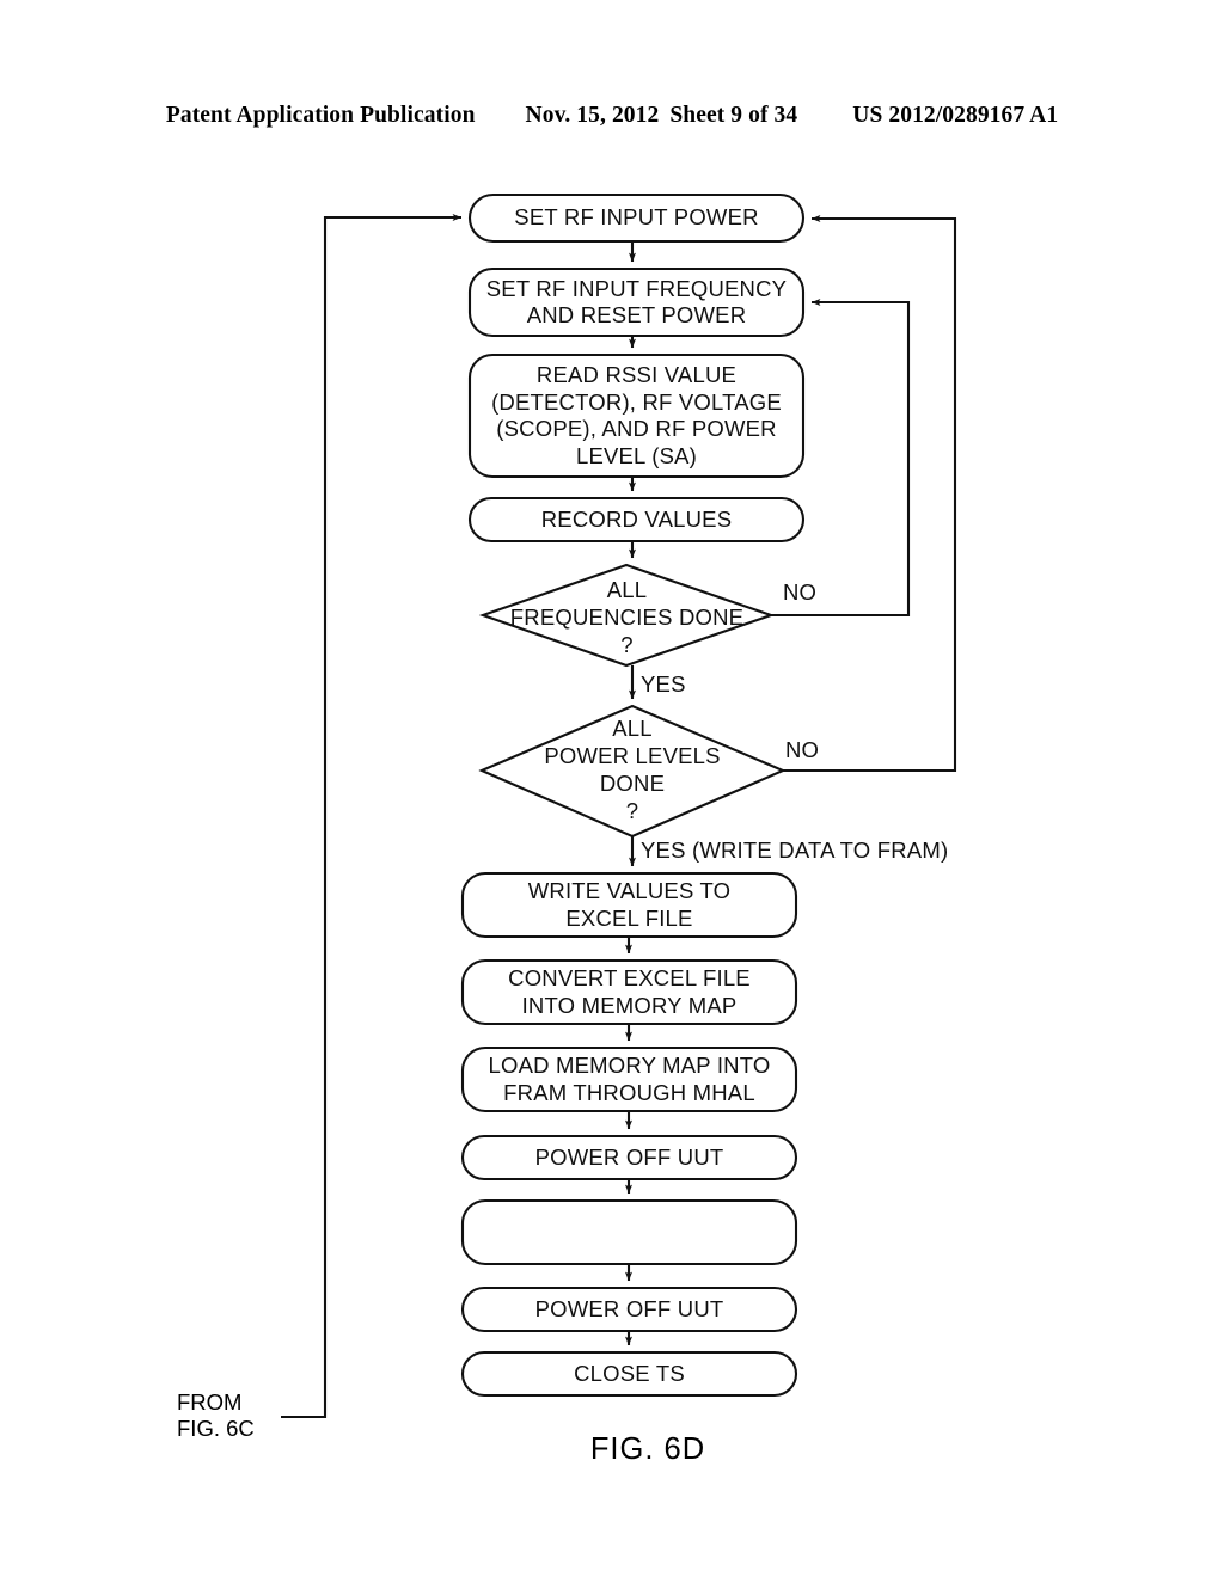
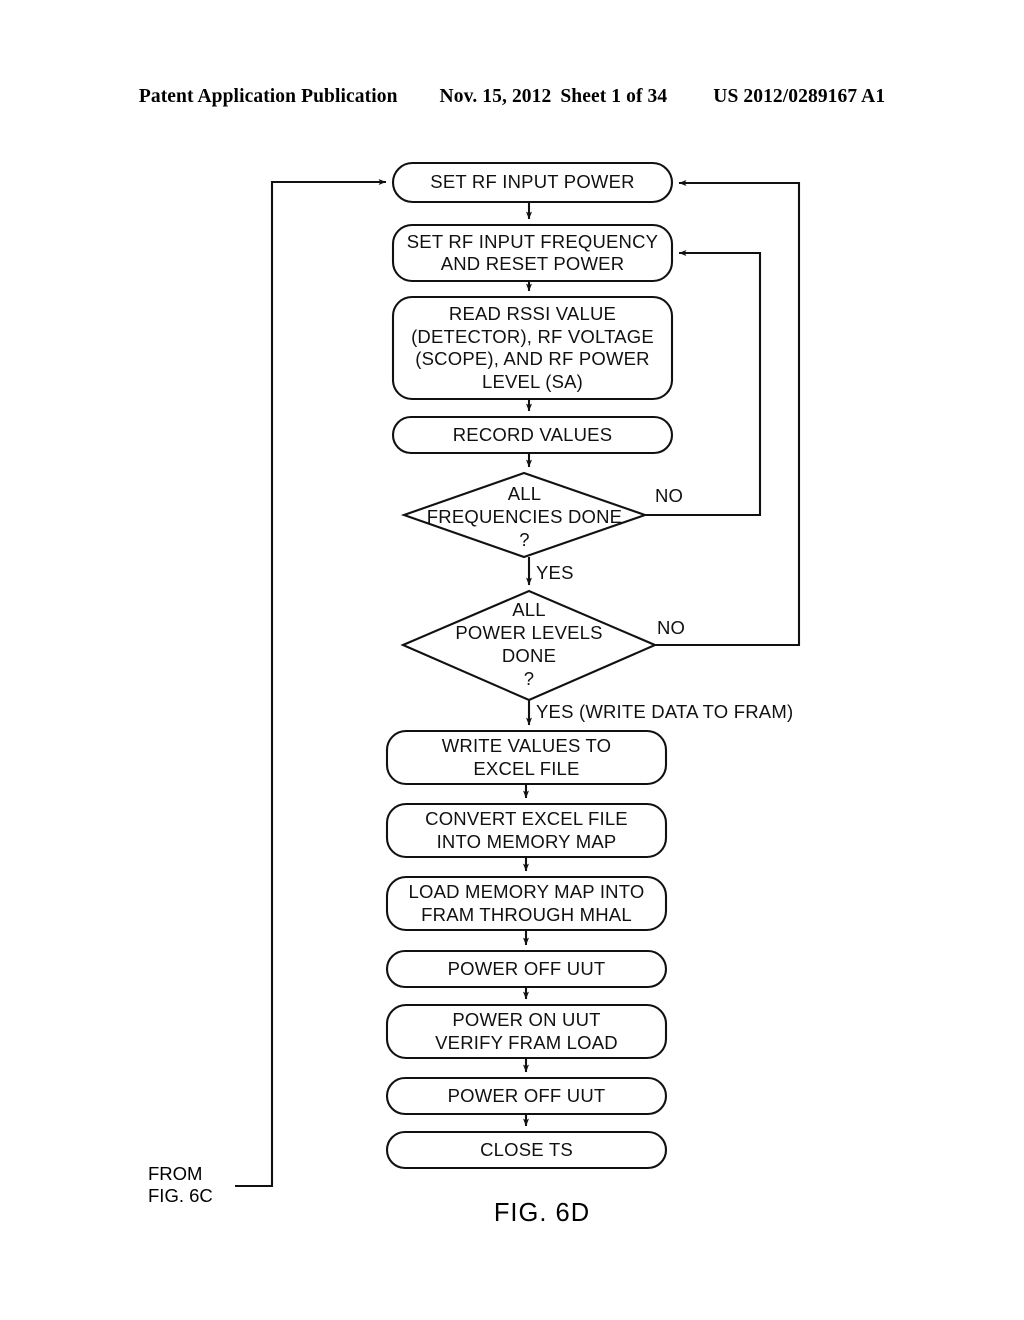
  Patent Application Publication
  Nov. 15, 2012
- Sheet 9 of 34
+ Sheet 1 of 34
  US 2012/0289167 A1
  SET RF INPUT POWER
  SET RF INPUT FREQUENCY
  AND RESET POWER
  READ RSSI VALUE
  (DETECTOR), RF VOLTAGE
  (SCOPE), AND RF POWER
  LEVEL (SA)
  RECORD VALUES
  ALL
  FREQUENCIES DONE
  ?
  ALL
  POWER LEVELS
  DONE
  ?
  WRITE VALUES TO
  EXCEL FILE
  CONVERT EXCEL FILE
  INTO MEMORY MAP
  LOAD MEMORY MAP INTO
  FRAM THROUGH MHAL
  POWER OFF UUT
+ POWER ON UUT
+ VERIFY FRAM LOAD
  POWER OFF UUT
  CLOSE TS
  NO
  YES
  NO
  YES (WRITE DATA TO FRAM)
  FROM
  FIG. 6C
  FIG. 6D
